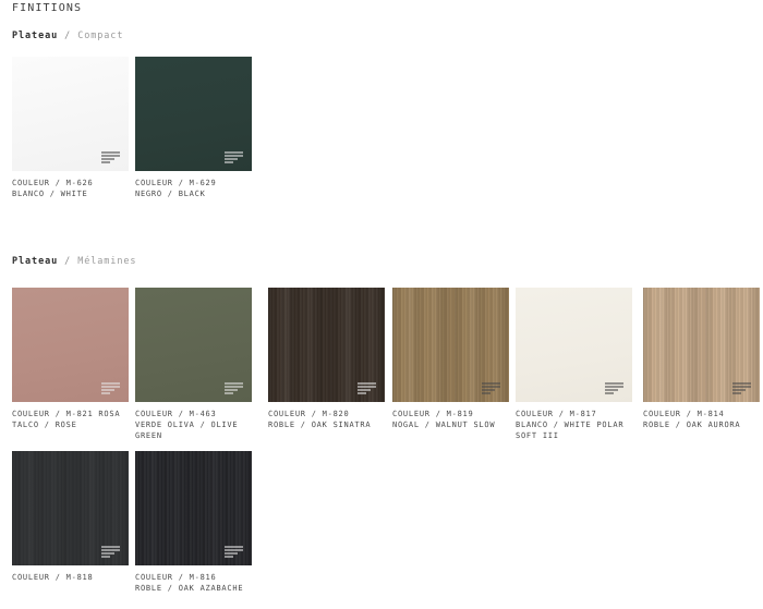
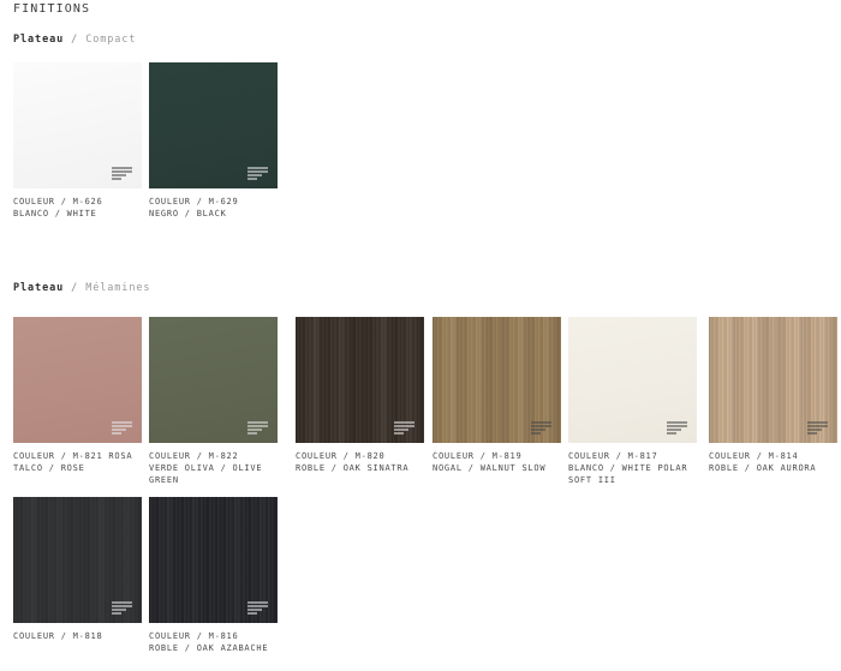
  FINITIONS
  Plateau / Compact
  COULEUR / M-626
  BLANCO / WHITE
  COULEUR / M-629
  NEGRO / BLACK
  Plateau / Mélamines
  COULEUR / M-821 ROSA
  TALCO / ROSE
- COULEUR / M-463
+ COULEUR / M-822
  VERDE OLIVA / OLIVE GREEN
  COULEUR / M-820
  ROBLE / OAK SINATRA
  COULEUR / M-819
  NOGAL / WALNUT SLOW
  COULEUR / M-817
  BLANCO / WHITE POLAR SOFT III
  COULEUR / M-814
  ROBLE / OAK AURORA
  COULEUR / M-818
  COULEUR / M-816
  ROBLE / OAK AZABACHE
